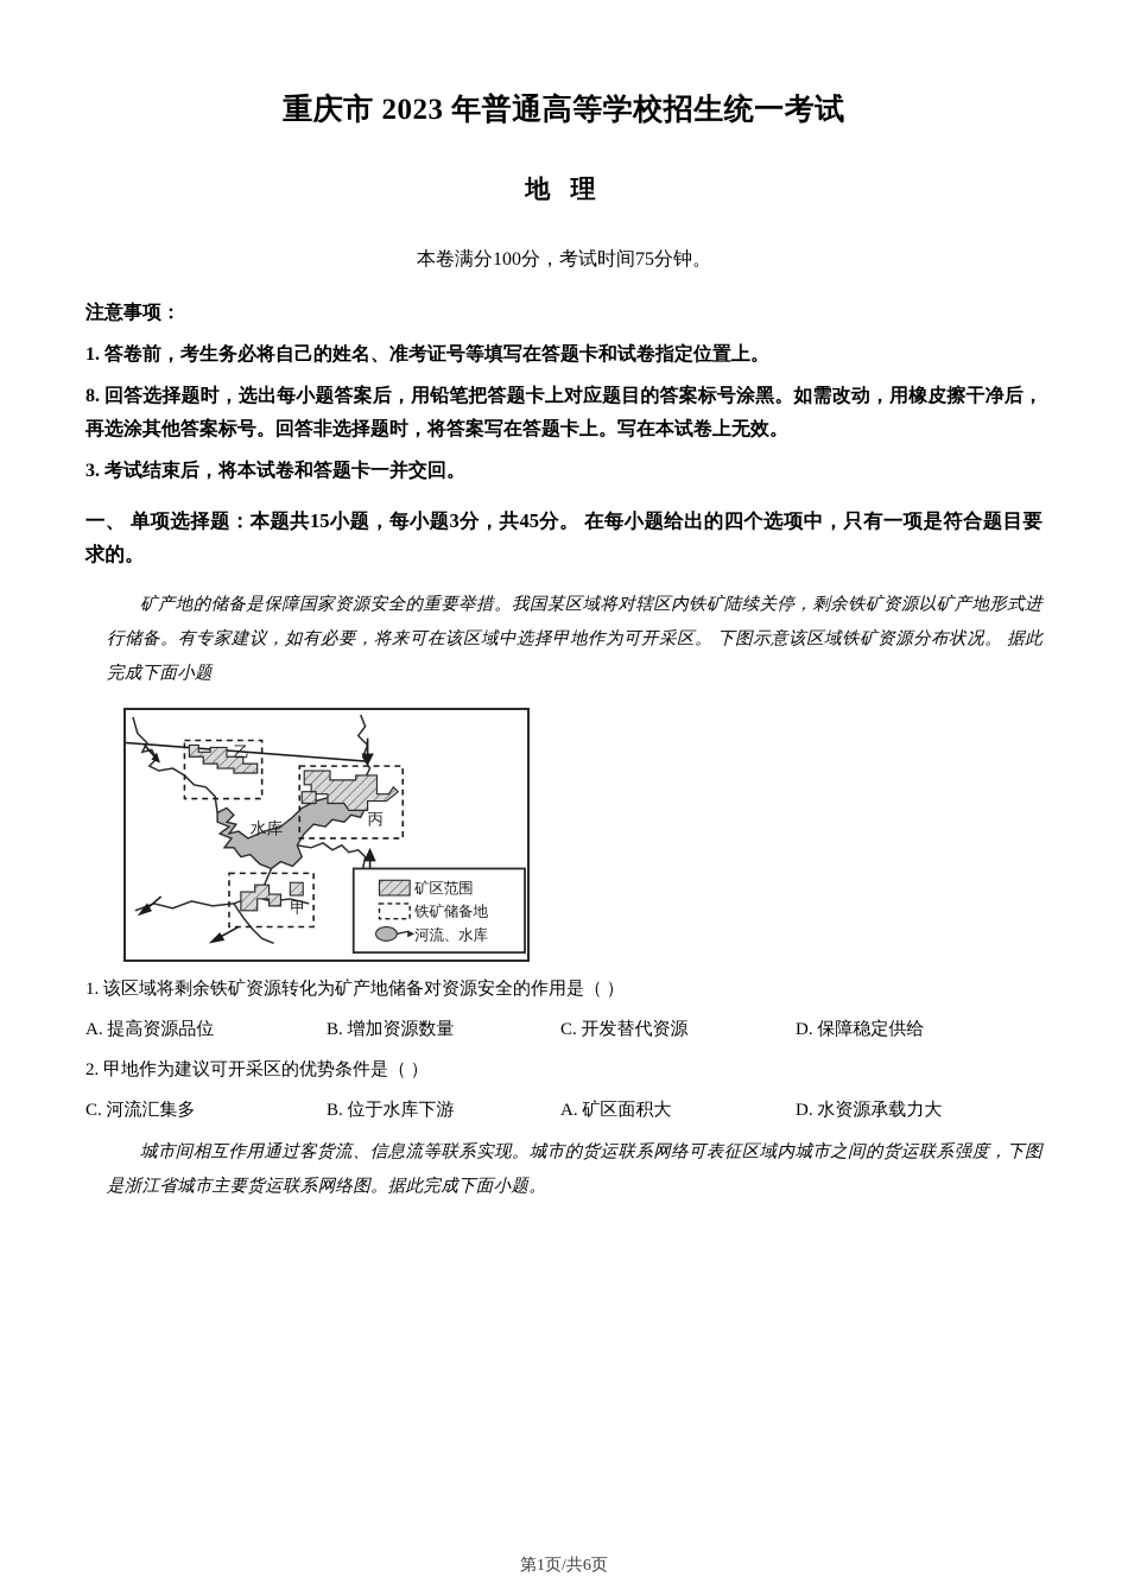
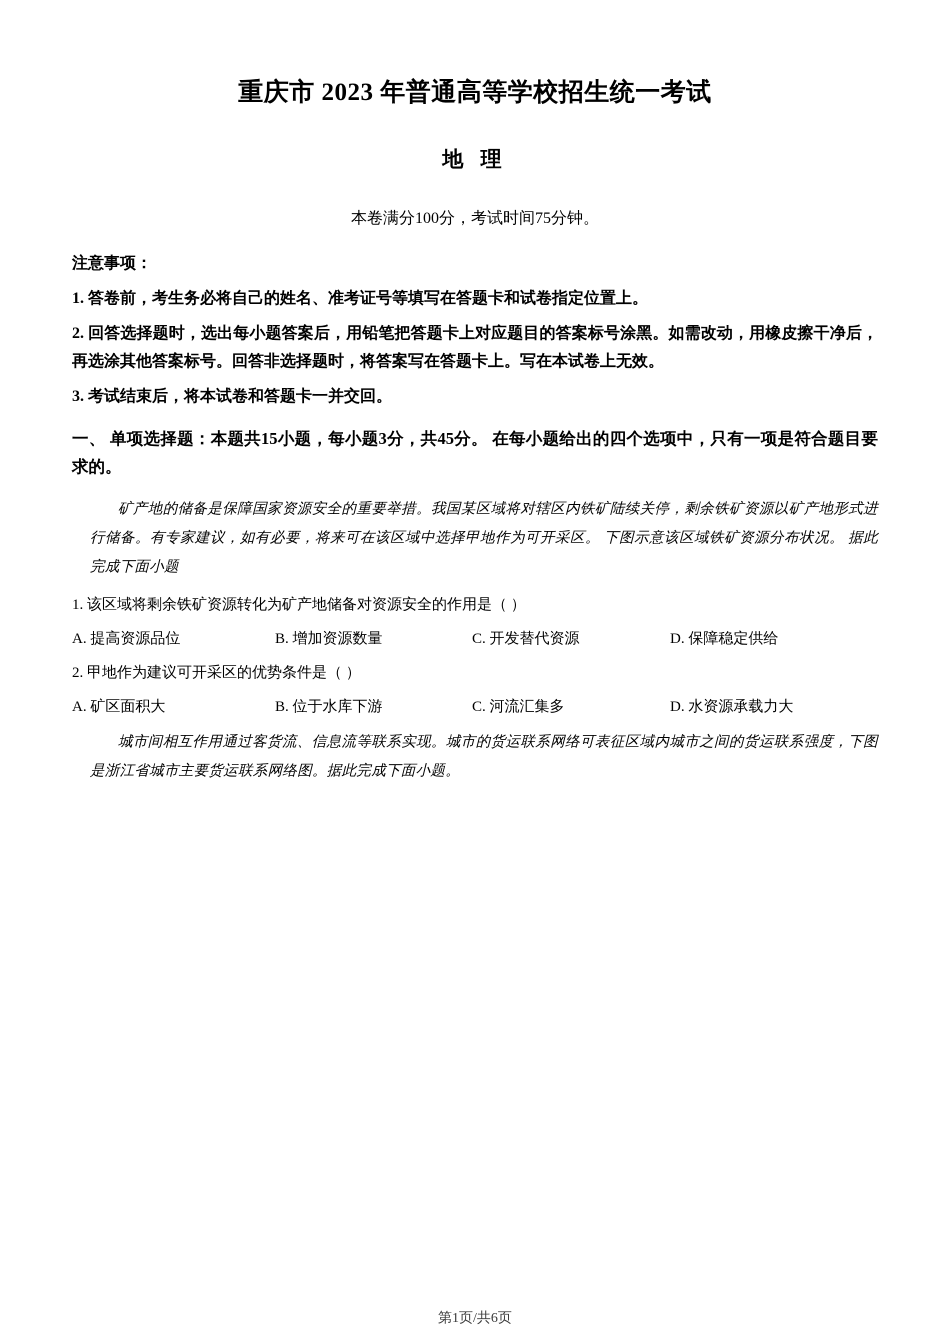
  重庆市 2023 年普通高等学校招生统一考试
  地 理
  本卷满分100分，考试时间75分钟。
  注意事项：
  1. 答卷前，考生务必将自己的姓名、准考证号等填写在答题卡和试卷指定位置上。
- 8. 回答选择题时，选出每小题答案后，用铅笔把答题卡上对应题目的答案标号涂黑。如需改动，用橡皮擦干净后，再选涂其他答案标号。回答非选择题时，将答案写在答题卡上。写在本试卷上无效。
+ 2. 回答选择题时，选出每小题答案后，用铅笔把答题卡上对应题目的答案标号涂黑。如需改动，用橡皮擦干净后，再选涂其他答案标号。回答非选择题时，将答案写在答题卡上。写在本试卷上无效。
  3. 考试结束后，将本试卷和答题卡一并交回。
  一、 单项选择题：本题共15小题，每小题3分，共45分。 在每小题给出的四个选项中，只有一项是符合题目要求的。
  矿产地的储备是保障国家资源安全的重要举措。我国某区域将对辖区内铁矿陆续关停，剩余铁矿资源以矿产地形式进行储备。有专家建议，如有必要，将来可在该区域中选择甲地作为可开采区。 下图示意该区域铁矿资源分布状况。 据此完成下面小题
- 乙
- 丙
- 甲
- 水库
- 矿区范围
- 铁矿储备地
- 河流、水库
  1. 该区域将剩余铁矿资源转化为矿产地储备对资源安全的作用是（ ）
  A. 提高资源品位
  B. 增加资源数量
  C. 开发替代资源
  D. 保障稳定供给
  2. 甲地作为建议可开采区的优势条件是（ ）
- C. 河流汇集多
+ A. 矿区面积大
  B. 位于水库下游
- A. 矿区面积大
+ C. 河流汇集多
  D. 水资源承载力大
  城市间相互作用通过客货流、信息流等联系实现。城市的货运联系网络可表征区域内城市之间的货运联系强度，下图是浙江省城市主要货运联系网络图。据此完成下面小题。
  第1页/共6页
